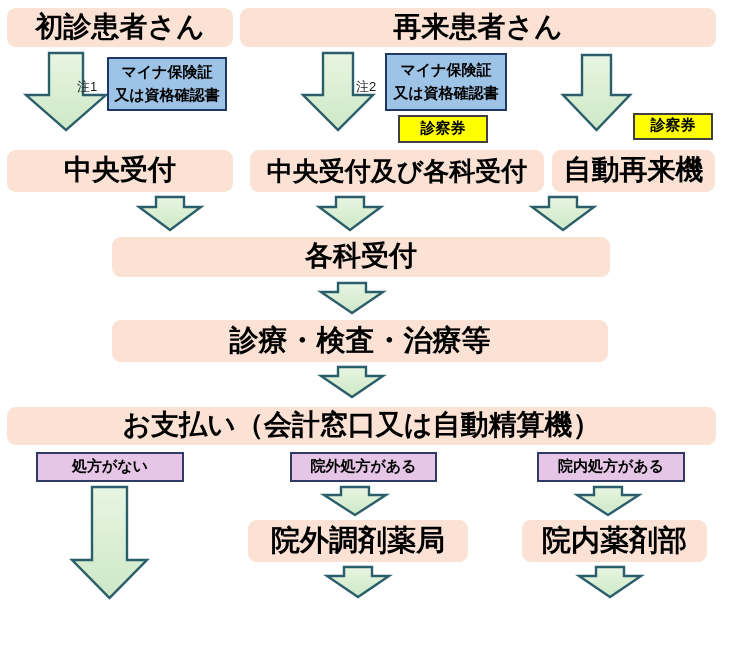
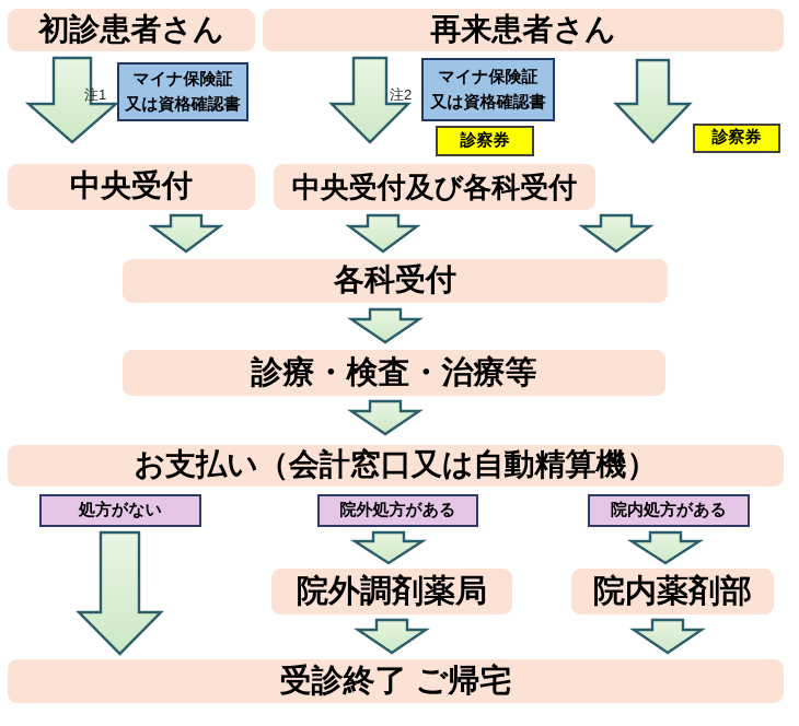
  初診患者さん
  再来患者さん
  注1
  注2
  マイナ保険証
  又は資格確認書
  マイナ保険証
  又は資格確認書
  診察券
  診察券
  中央受付
  中央受付及び各科受付
- 自動再来機
  各科受付
  診療・検査・治療等
  お支払い（会計窓口又は自動精算機）
  処方がない
  院外処方がある
  院内処方がある
  院外調剤薬局
  院内薬剤部
+ 受診終了 ご帰宅
